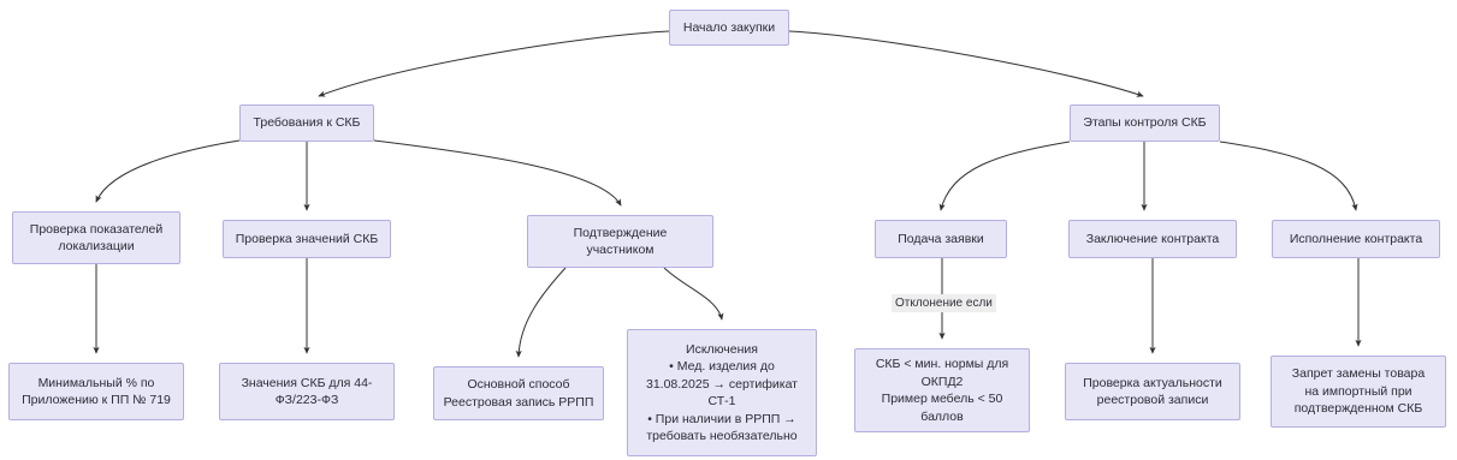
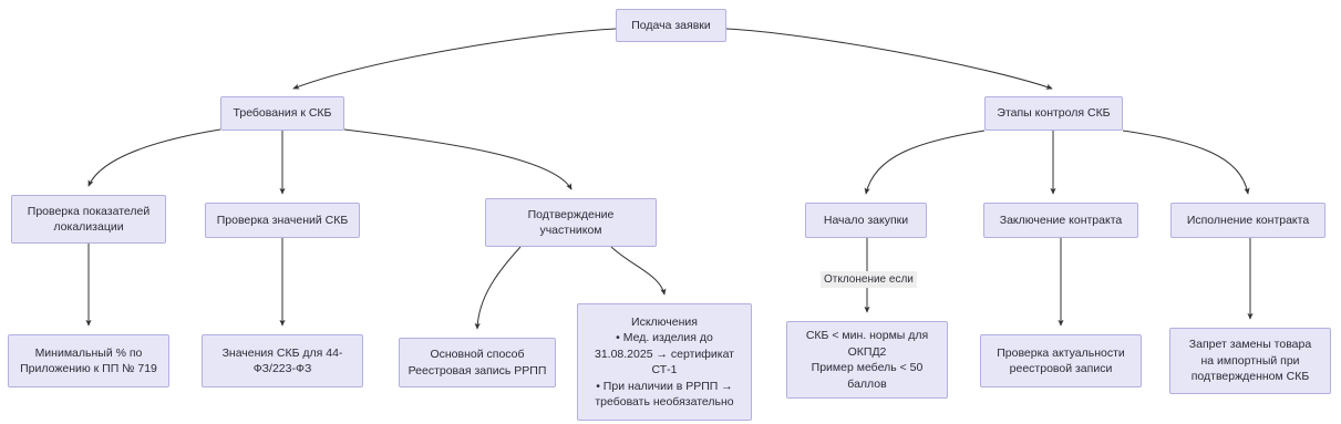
- Начало закупки
+ Подача заявки
  Требования к СКБ
  Этапы контроля СКБ
  Проверка показателей
  локализации
  Проверка значений СКБ
  Подтверждение
  участником
- Подача заявки
+ Начало закупки
  Заключение контракта
  Исполнение контракта
  Минимальный % по
  Приложению к ПП № 719
  Значения СКБ для 44-
  ФЗ/223-ФЗ
  Основной способ
  Реестровая запись РРПП
  Исключения
  • Мед. изделия до
  31.08.2025 → сертификат
  СТ-1
  • При наличии в РРПП →
  требовать необязательно
  СКБ < мин. нормы для
  ОКПД2
  Пример мебель < 50
  баллов
  Проверка актуальности
  реестровой записи
  Запрет замены товара
  на импортный при
  подтвержденном СКБ
  Отклонение если
